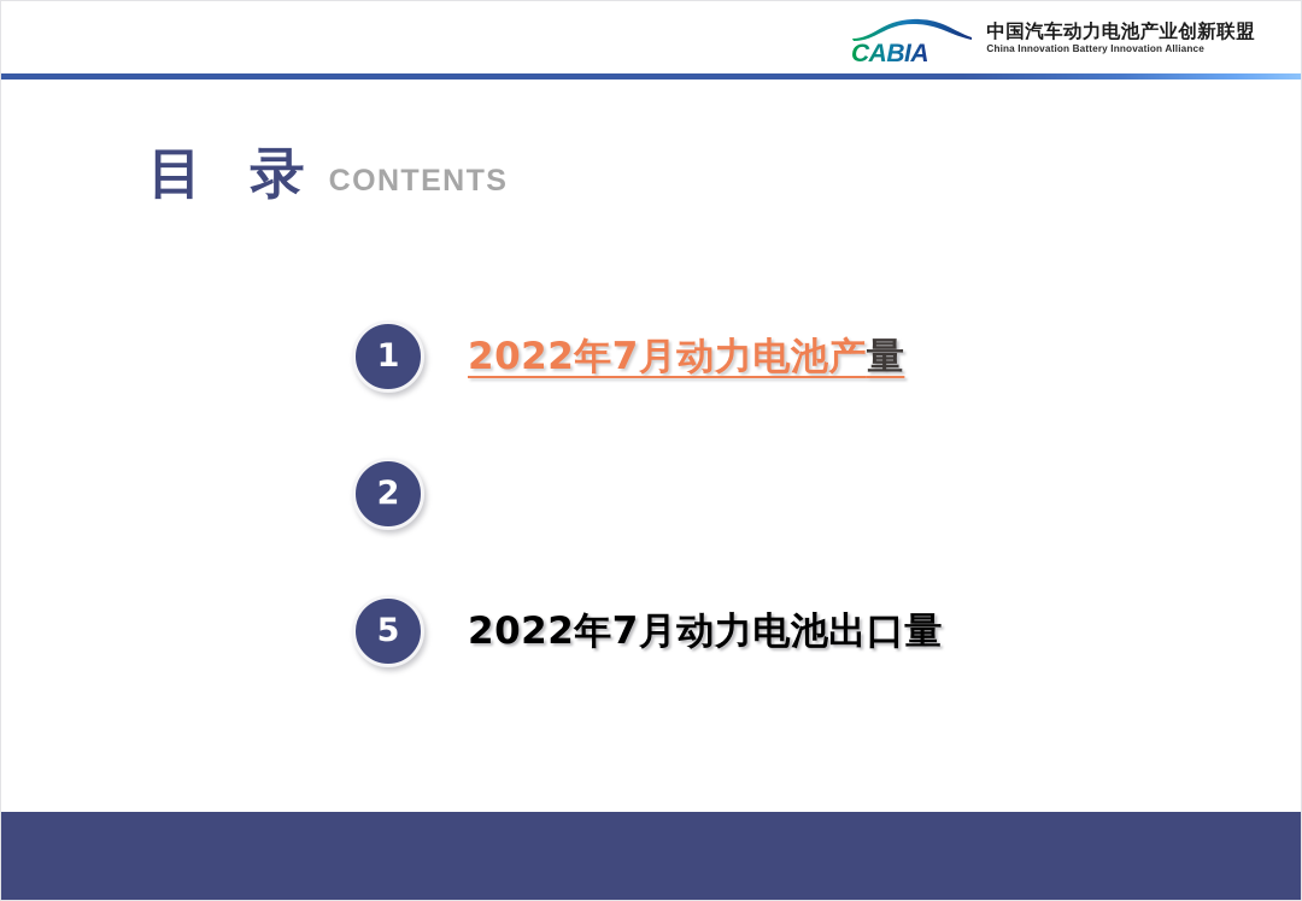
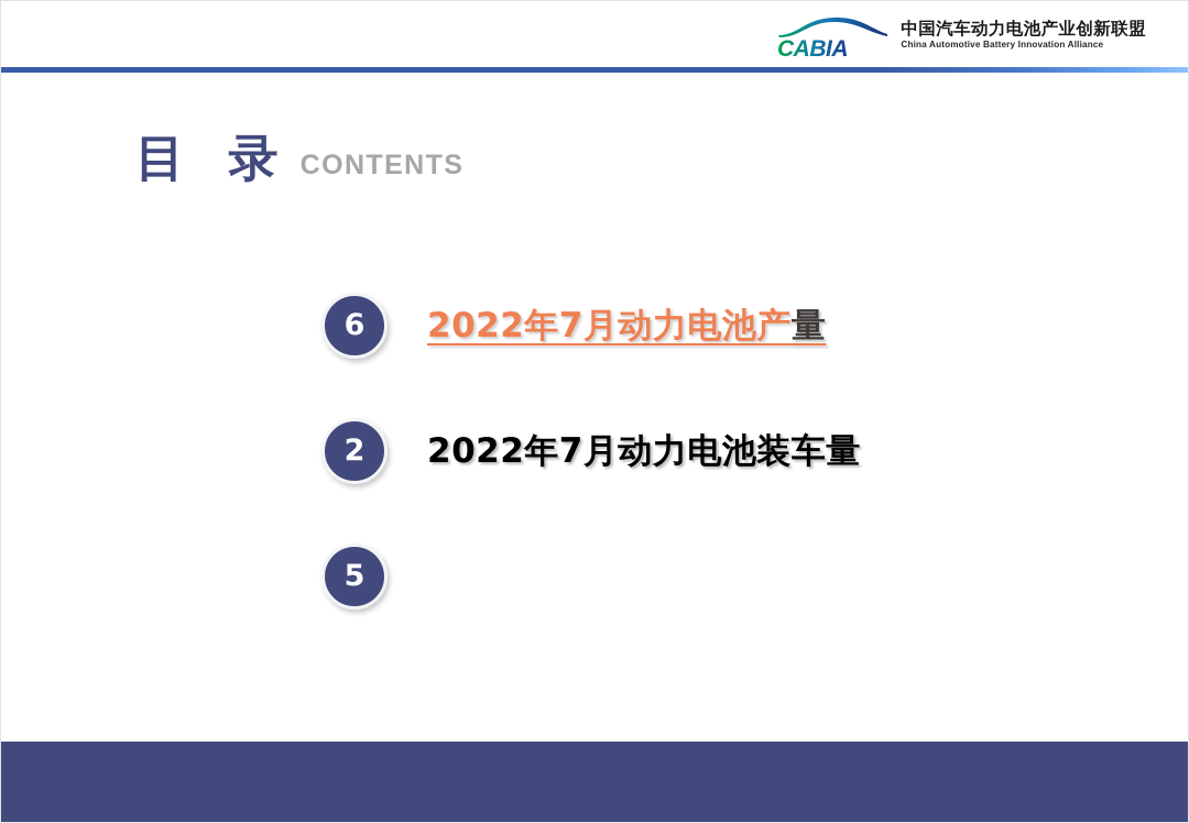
  CABIA
  中国汽车动力电池产业创新联盟
- China Innovation Battery Innovation Alliance
+ China Automotive Battery Innovation Alliance
  目 录
  CONTENTS
- 1
+ 6
  2022年7月动力电池产量
  2
+ 2022年7月动力电池装车量
  5
- 2022年7月动力电池出口量
